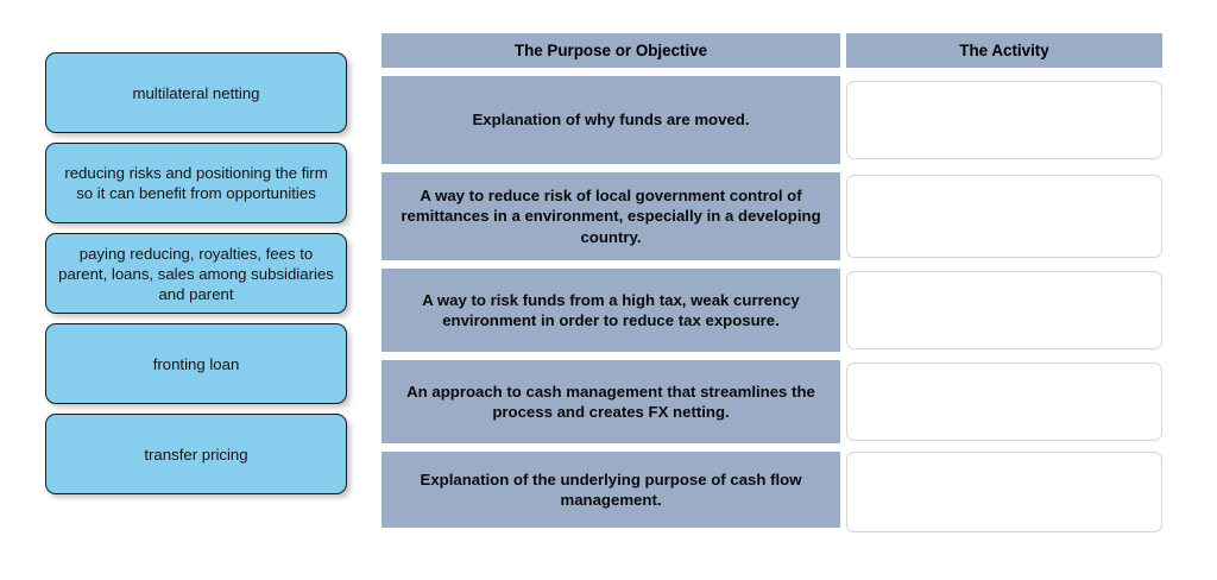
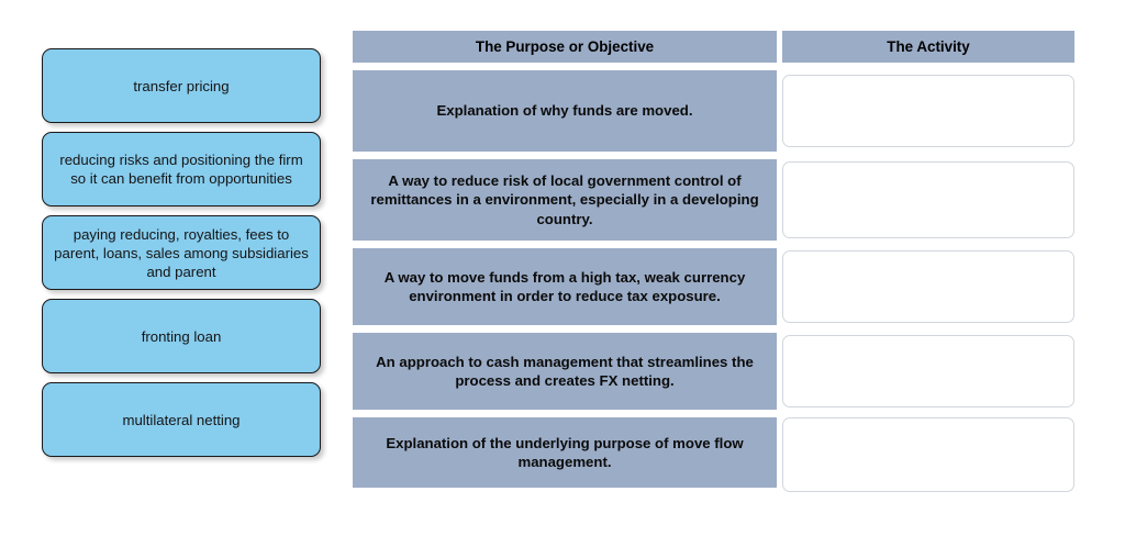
- multilateral netting
+ transfer pricing
  reducing risks and positioning the firm so it can benefit from opportunities
  paying reducing, royalties, fees to parent, loans, sales among subsidiaries and parent
  fronting loan
- transfer pricing
+ multilateral netting
  The Purpose or Objective
  The Activity
  Explanation of why funds are moved.
  A way to reduce risk of local government control of remittances in a environment, especially in a developing country.
- A way to risk funds from a high tax, weak currency environment in order to reduce tax exposure.
+ A way to move funds from a high tax, weak currency environment in order to reduce tax exposure.
  An approach to cash management that streamlines the process and creates FX netting.
- Explanation of the underlying purpose of cash flow management.
+ Explanation of the underlying purpose of move flow management.
